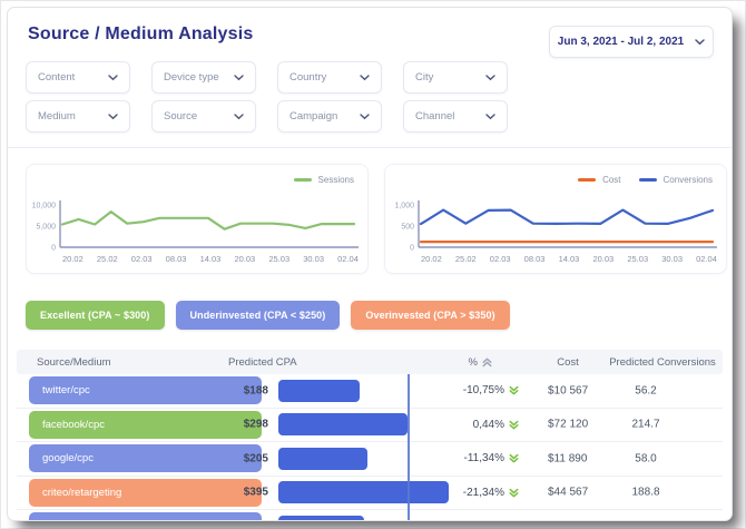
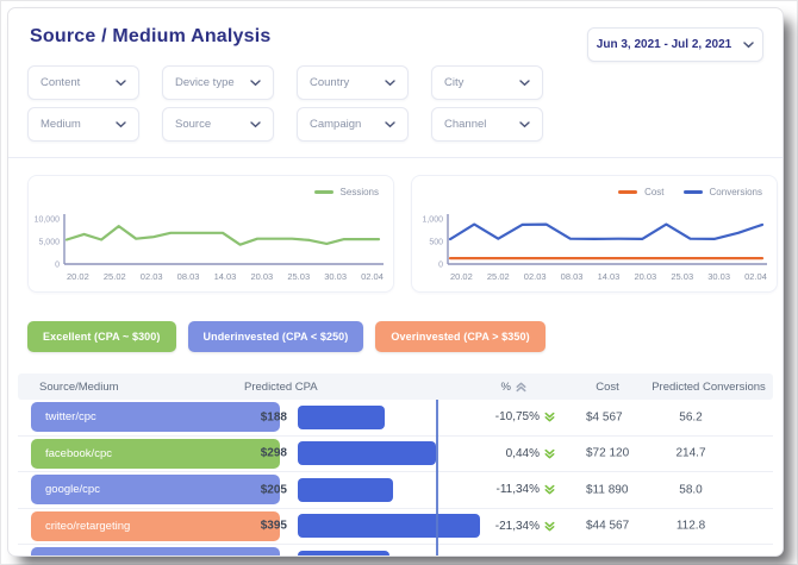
  Source / Medium Analysis
  Jun 3, 2021 - Jul 2, 2021
  Content
  Device type
  Country
  City
  Medium
  Source
  Campaign
  Channel
  Sessions
  20.02
  25.02
  02.03
  08.03
  14.03
  20.03
  25.03
  30.03
  02.04
  Cost
  Conversions
  20.02
  25.02
  02.03
  08.03
  14.03
  20.03
  25.03
  30.03
  02.04
  Excellent (CPA ~ $300)
  Underinvested (CPA < $250)
  Overinvested (CPA > $350)
  Source/Medium
  Predicted CPA
  %
  Cost
  Predicted Conversions
  twitter/cpc
  $188
  -10,75%
- $10 567
+ $4 567
  56.2
  facebook/cpc
  $298
  0,44%
  $72 120
  214.7
  google/cpc
  $205
  -11,34%
  $11 890
  58.0
  criteo/retargeting
  $395
  -21,34%
  $44 567
- 188.8
+ 112.8
